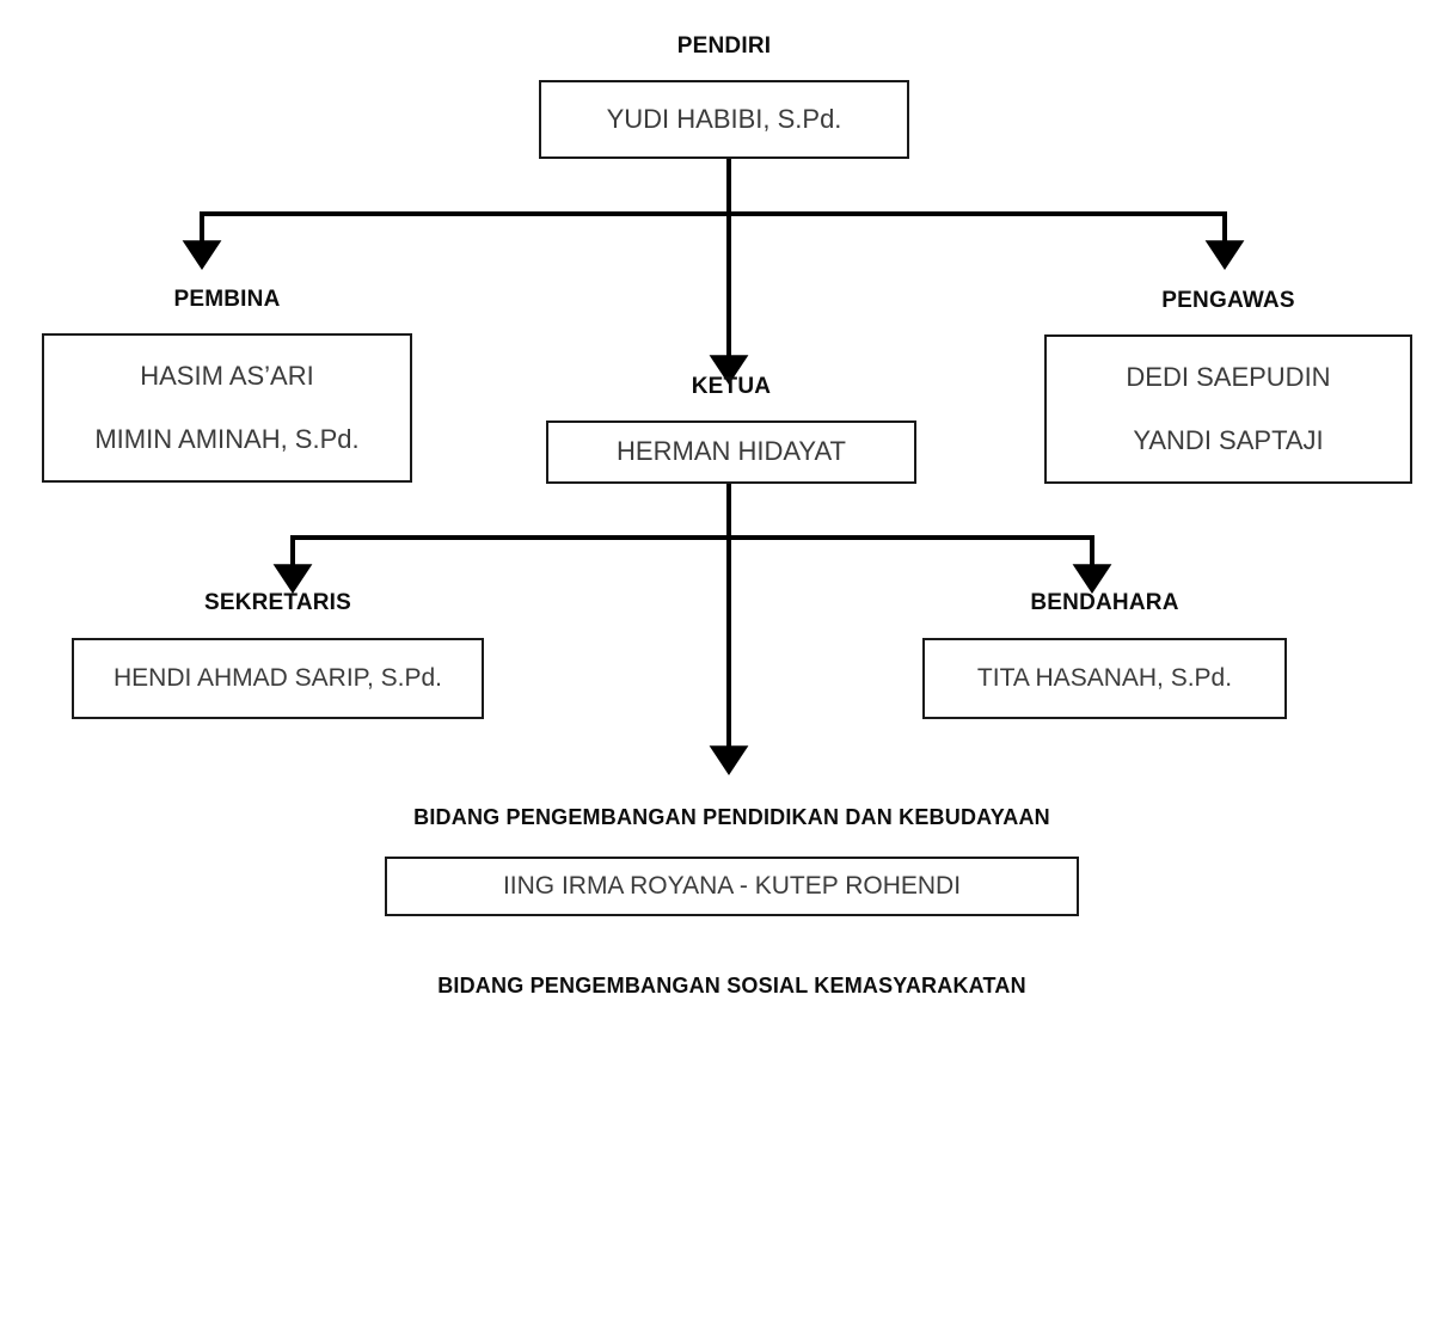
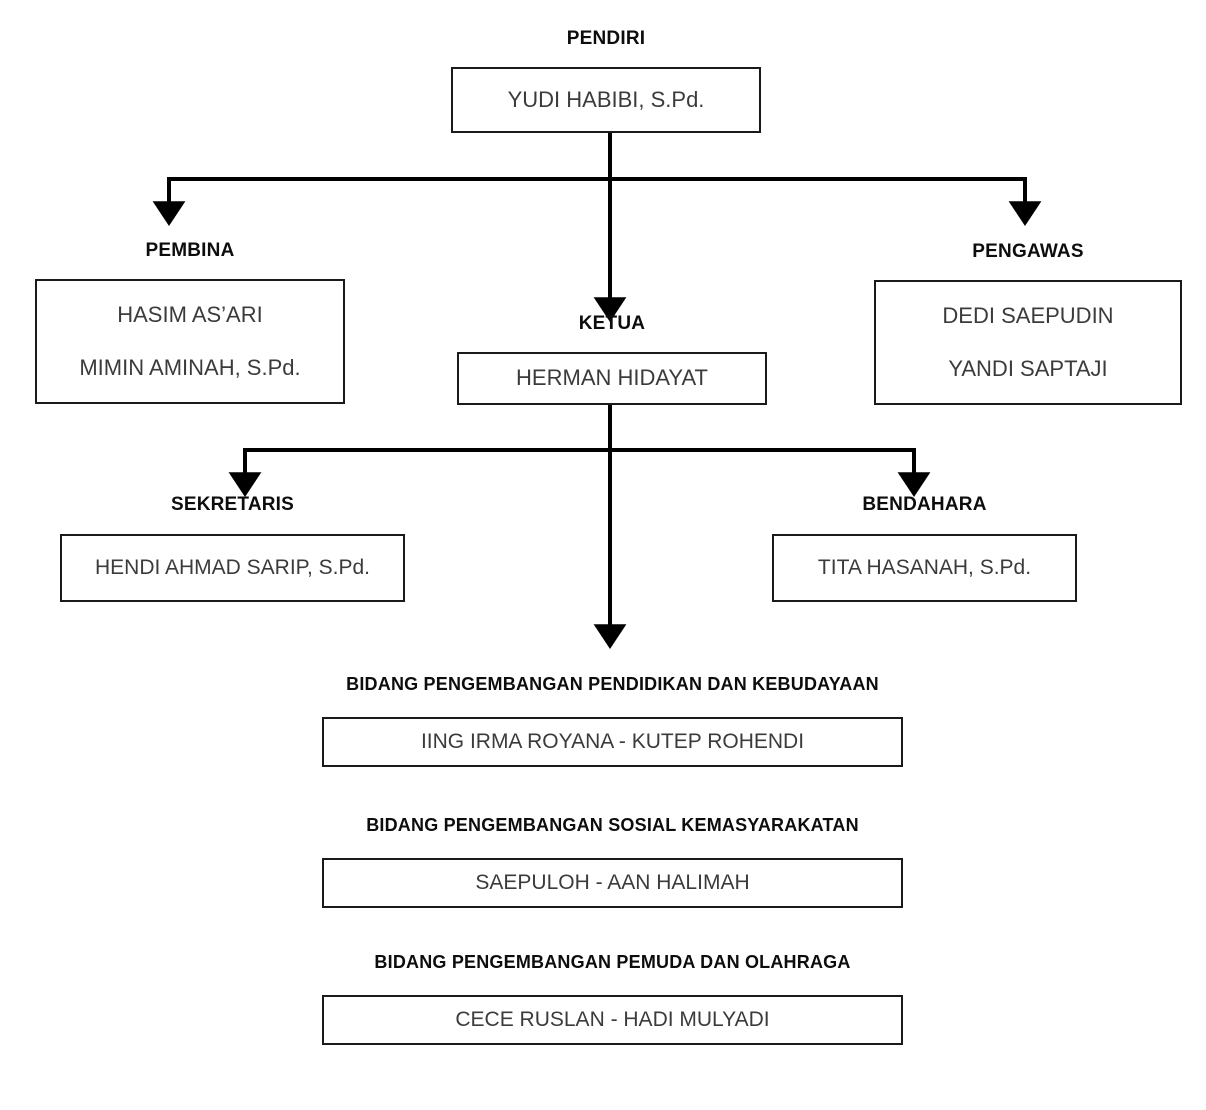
  PENDIRI
  YUDI HABIBI, S.Pd.
  PEMBINA
  HASIM AS’ARI
  MIMIN AMINAH, S.Pd.
  KETUA
  HERMAN HIDAYAT
  PENGAWAS
  DEDI SAEPUDIN
  YANDI SAPTAJI
  SEKRETARIS
  HENDI AHMAD SARIP, S.Pd.
  BENDAHARA
  TITA HASANAH, S.Pd.
  BIDANG PENGEMBANGAN PENDIDIKAN DAN KEBUDAYAAN
  IING IRMA ROYANA - KUTEP ROHENDI
  BIDANG PENGEMBANGAN SOSIAL KEMASYARAKATAN
+ SAEPULOH - AAN HALIMAH
+ BIDANG PENGEMBANGAN PEMUDA DAN OLAHRAGA
+ CECE RUSLAN - HADI MULYADI
